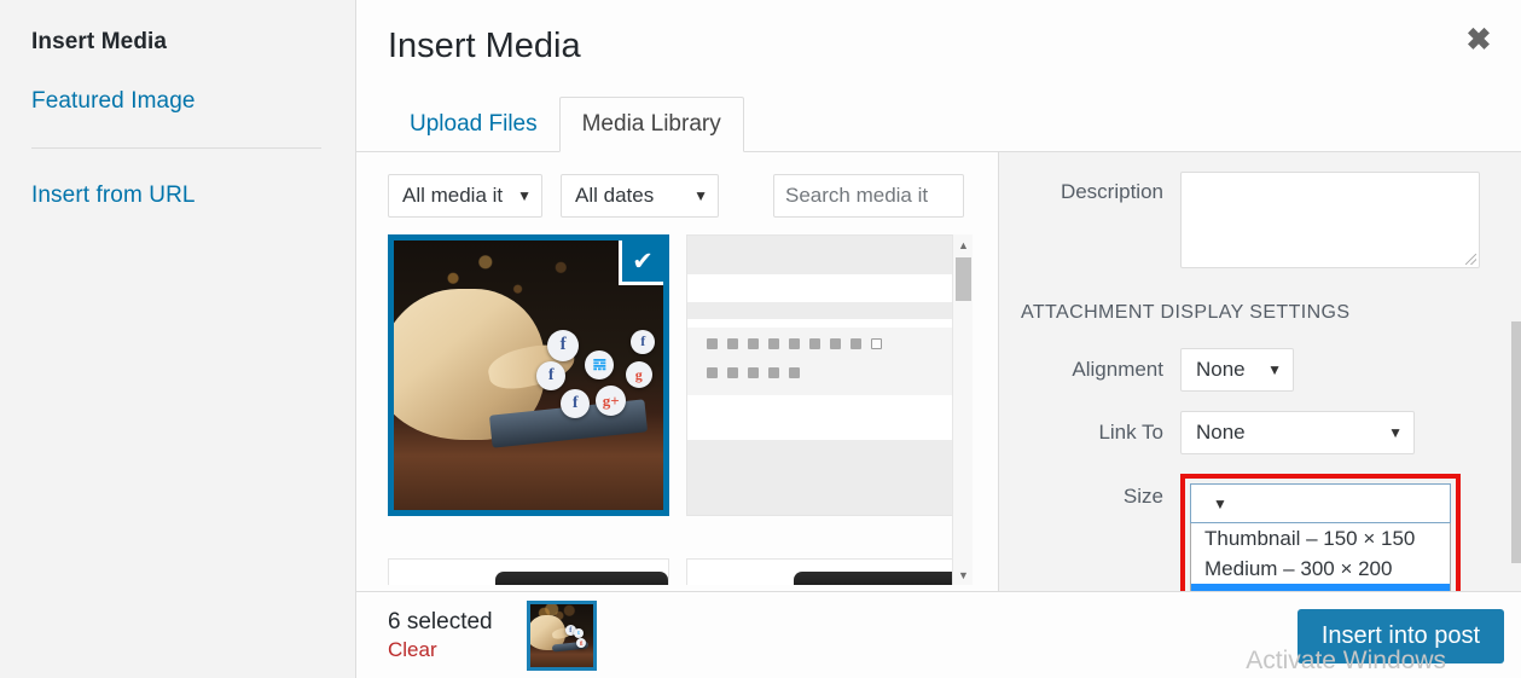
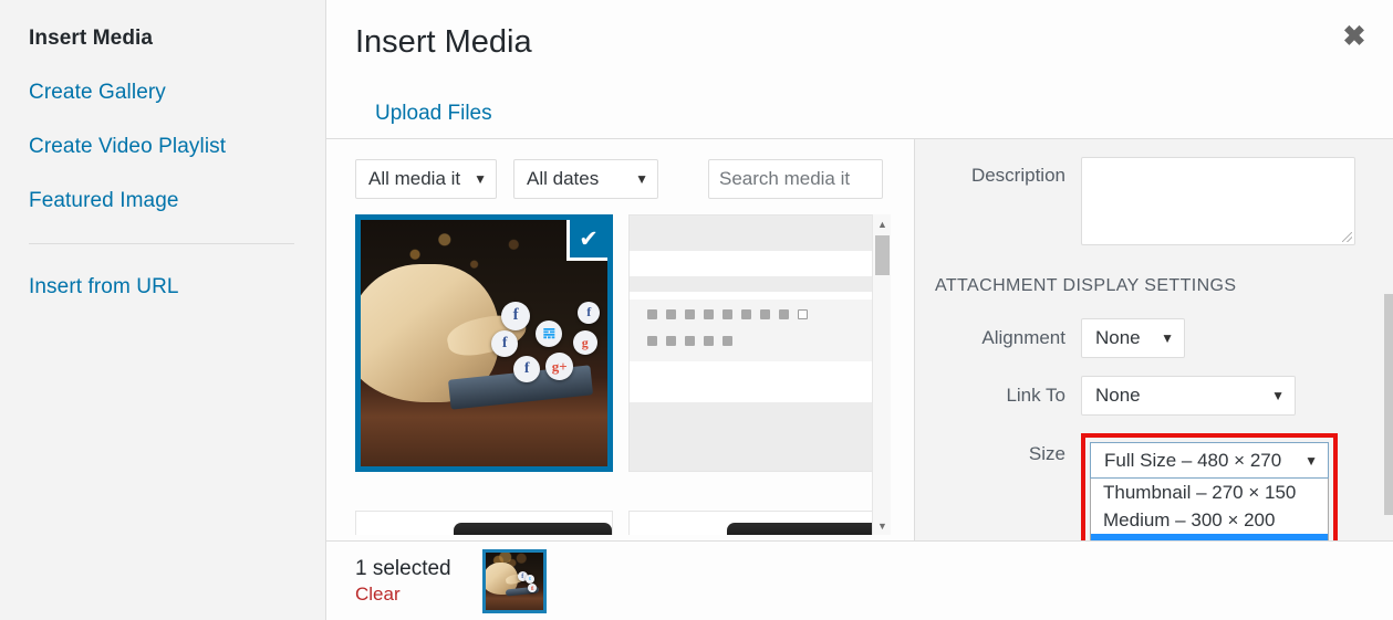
  Insert Media
+ Create Gallery
+ Create Video Playlist
  Featured Image
  Insert from URL
  Insert Media
  ✖
  Upload Files
- Media Library
  All media it
  ▼
  All dates
  ▼
  Search media it
  f
  𝌑
  f
  f
  g+
  g
  f
  ✔
  ▲
  ▼
  Description
  ATTACHMENT DISPLAY SETTINGS
  Alignment
  None
  ▼
  Link To
  None
  ▼
  Size
+ Full Size – 480 × 270
  ▼
- Thumbnail – 150 × 150
+ Thumbnail – 270 × 150
  Medium – 300 × 200
- 6 selected
+ 1 selected
  Clear
- Insert into post
- Activate Windows
